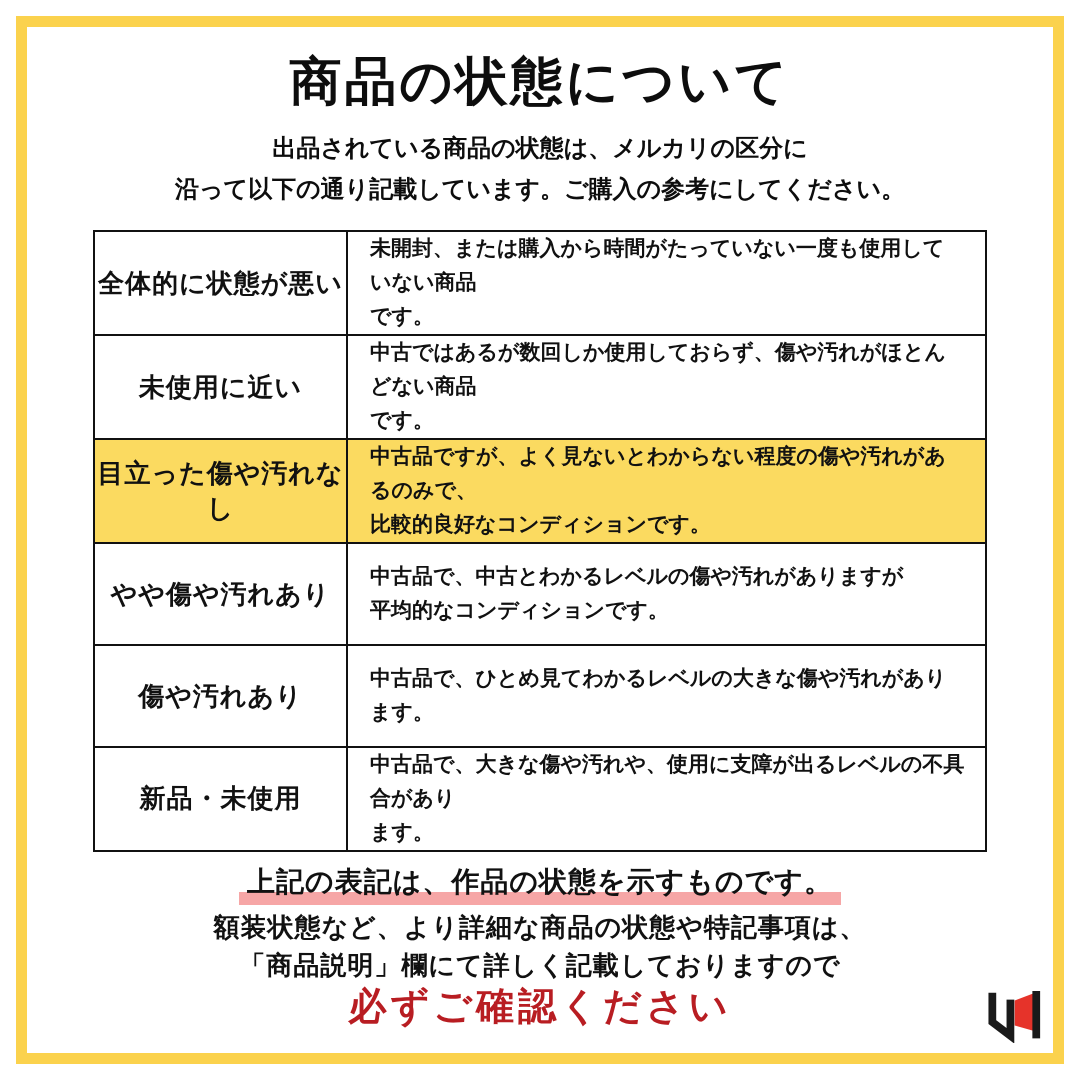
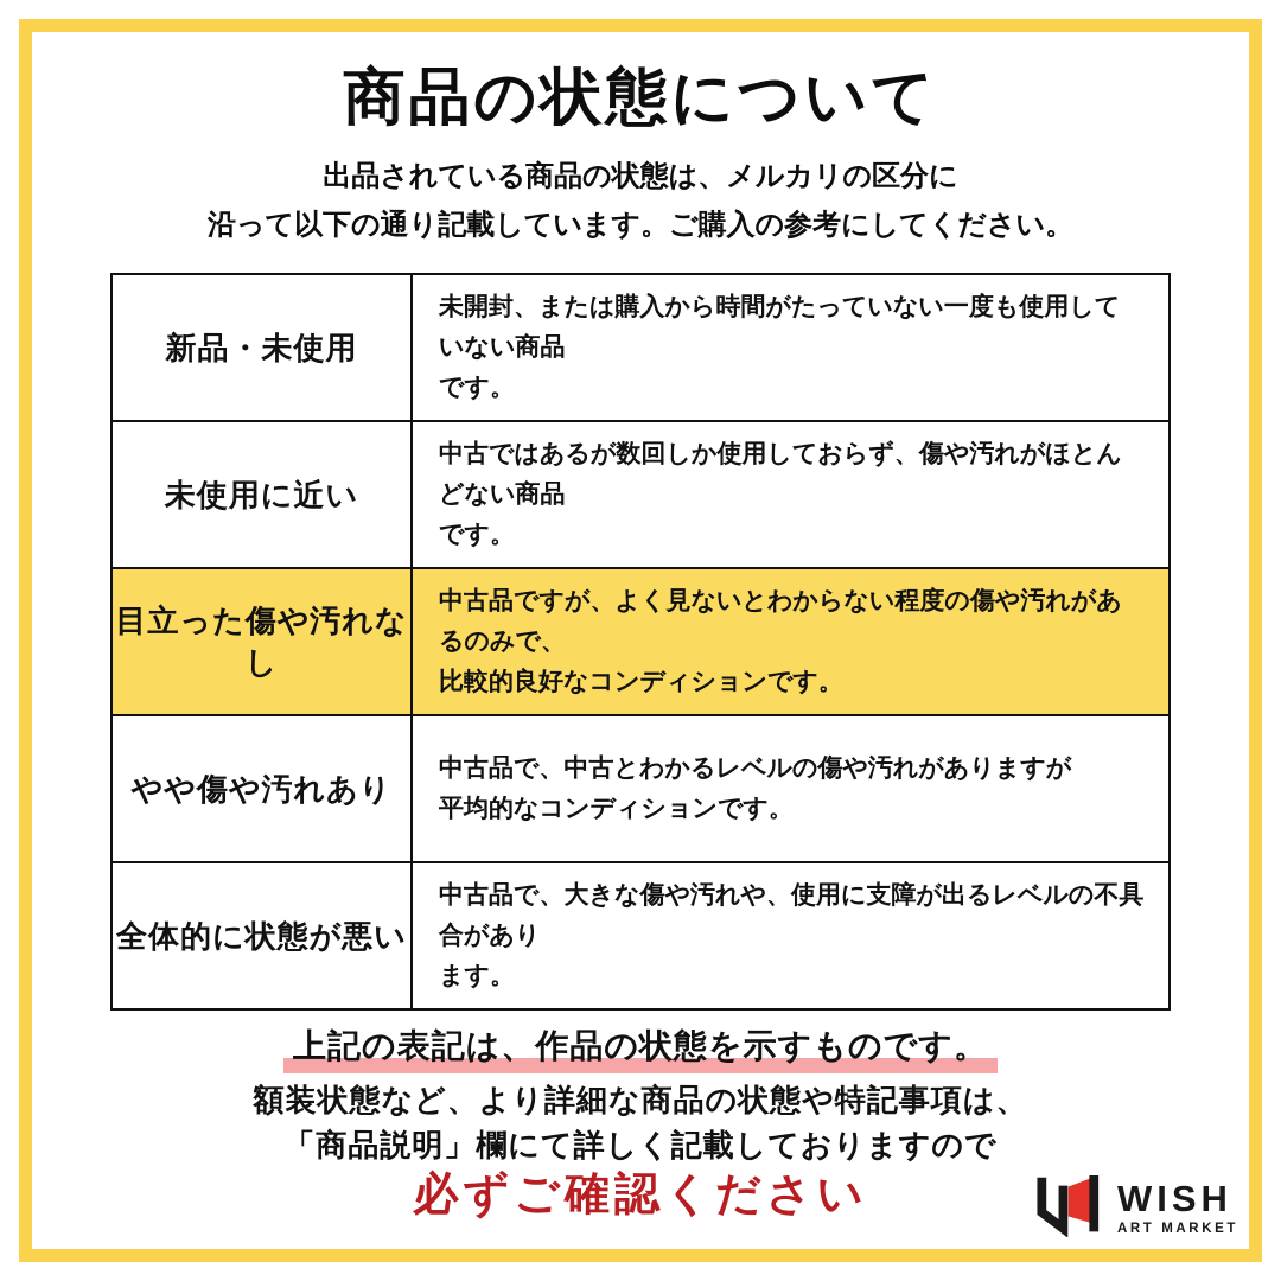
  商品の状態について
  出品されている商品の状態は、メルカリの区分に
  沿って以下の通り記載しています。ご購入の参考にしてください。
- 全体的に状態が悪い
+ 新品・未使用
  未開封、または購入から時間がたっていない一度も使用していない商品
  です。
  未使用に近い
  中古ではあるが数回しか使用しておらず、傷や汚れがほとんどない商品
  です。
  目立った傷や汚れなし
  中古品ですが、よく見ないとわからない程度の傷や汚れがあるのみで、
  比較的良好なコンディションです。
  やや傷や汚れあり
  中古品で、中古とわかるレベルの傷や汚れがありますが
  平均的なコンディションです。
- 傷や汚れあり
- 中古品で、ひとめ見てわかるレベルの大きな傷や汚れがあります。
- 新品・未使用
+ 全体的に状態が悪い
  中古品で、大きな傷や汚れや、使用に支障が出るレベルの不具合があり
  ます。
  上記の表記は、作品の状態を示すものです。
  額装状態など、より詳細な商品の状態や特記事項は、
  「商品説明」欄にて詳しく記載しておりますので
  必ずご確認ください
+ WISH
+ ART MARKET
